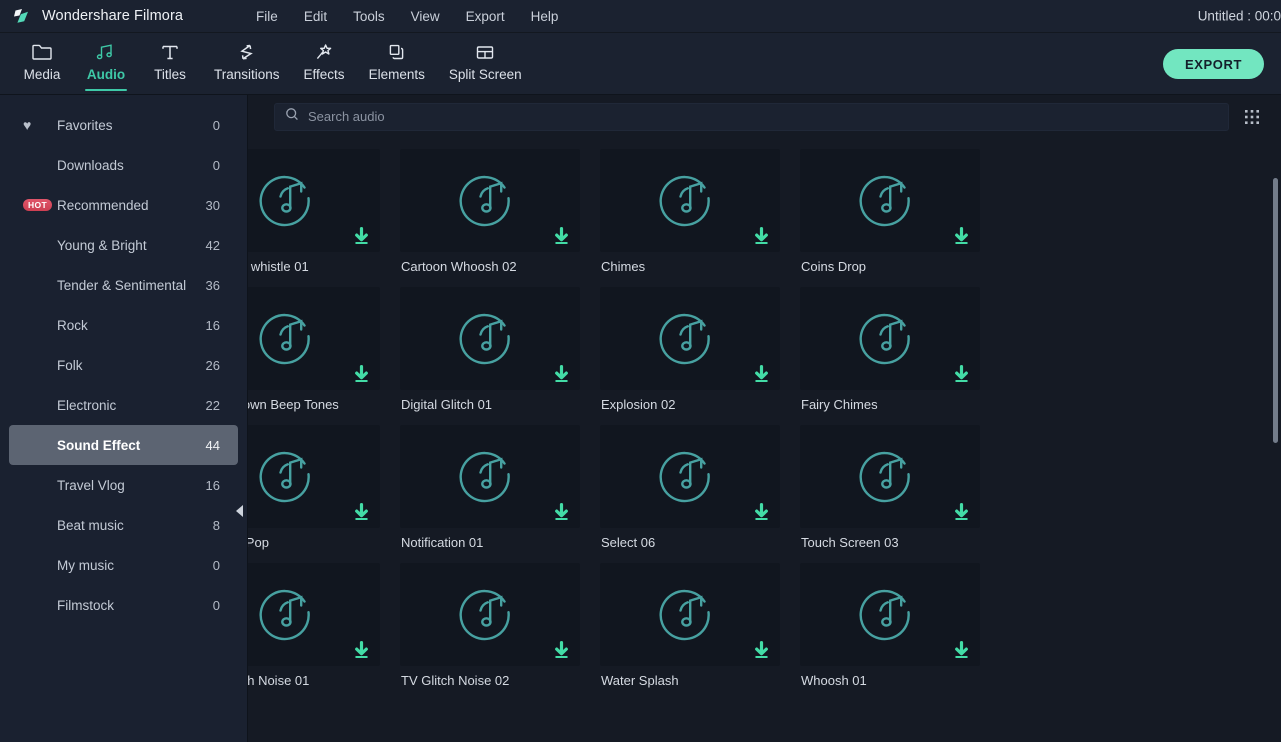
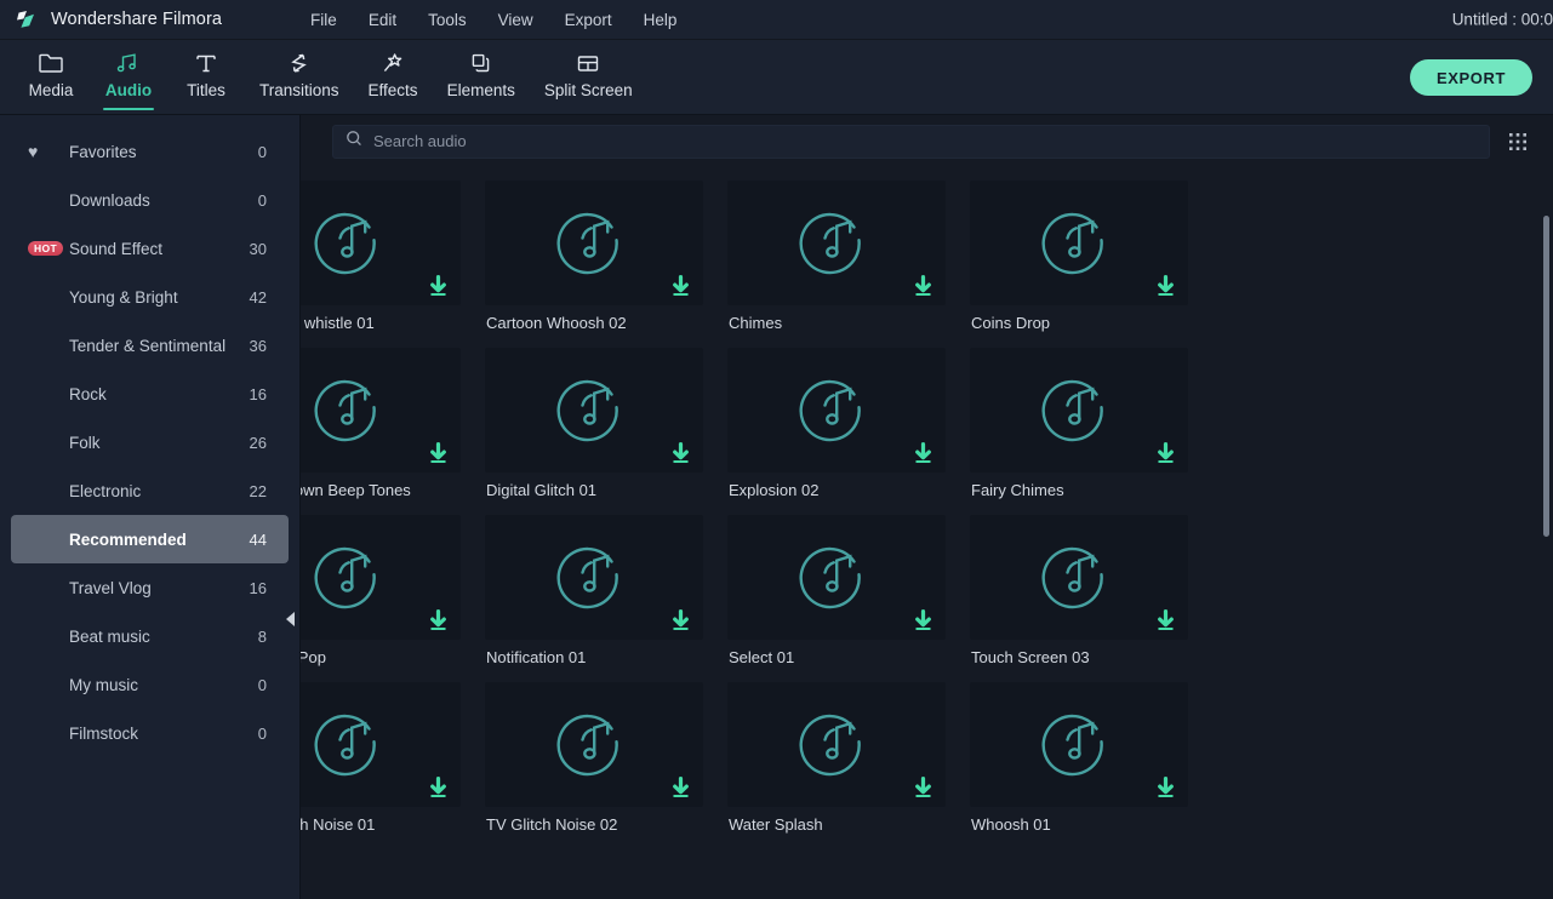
  Wondershare Filmora
  File
  Edit
  Tools
  View
  Export
  Help
  Untitled : 00:0
  Media
  Audio
  Titles
  Transitions
  Effects
  Elements
  Split Screen
  EXPORT
  ♥
  Favorites
  0
  Downloads
  0
  HOT
- Recommended
+ Sound Effect
  30
  Young & Bright
  42
  Tender & Sentimental
  36
  Rock
  16
  Folk
  26
  Electronic
  22
- Sound Effect
+ Recommended
  44
  Travel Vlog
  16
  Beat music
  8
  My music
  0
  Filmstock
  0
  Search audio
  Cartoon Whoosh 02
  Chimes
  Coins Drop
  Digital Glitch 01
  Explosion 02
  Fairy Chimes
  Notification 01
- Select 06
+ Select 01
  Touch Screen 03
  TV Glitch Noise 02
  Water Splash
  Whoosh 01
